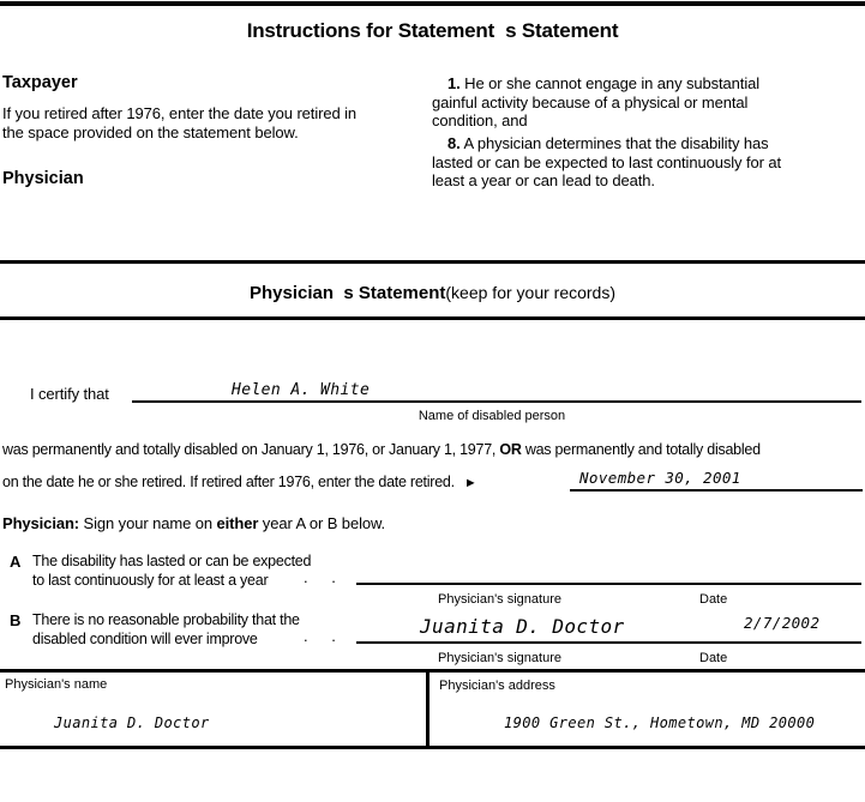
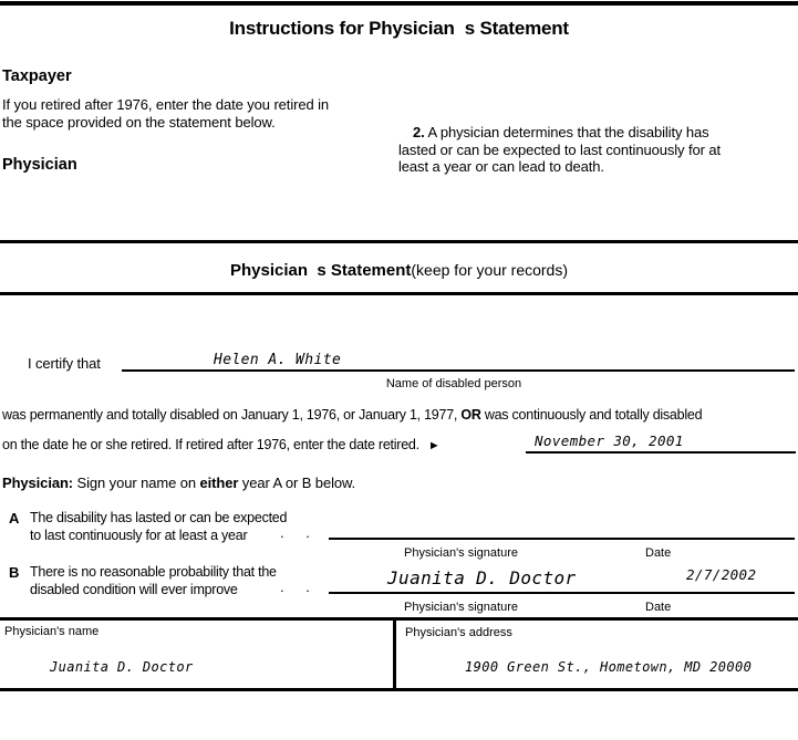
- Instructions for Statement s Statement
+ Instructions for Physician s Statement
  Taxpayer
  If you retired after 1976, enter the date you retired in
  the space provided on the statement below.
  Physician
- 1. He or she cannot engage in any substantial
- gainful activity because of a physical or mental
- condition, and
- 8. A physician determines that the disability has
+ 2. A physician determines that the disability has
  lasted or can be expected to last continuously for at
  least a year or can lead to death.
  Physician s Statement(keep for your records)
  I certify that
  Helen A. White
  Name of disabled person
- was permanently and totally disabled on January 1, 1976, or January 1, 1977, OR was permanently and totally disabled
+ was permanently and totally disabled on January 1, 1976, or January 1, 1977, OR was continuously and totally disabled
  on the date he or she retired. If retired after 1976, enter the date retired. ►
  November 30, 2001
  Physician: Sign your name on either year A or B below.
  A
  The disability has lasted or can be expected
  to last continuously for at least a year
  . .
  Physician's signature
  Date
  B
  There is no reasonable probability that the
  disabled condition will ever improve
  . .
  Juanita D. Doctor
  2/7/2002
  Physician's signature
  Date
  Physician's name
  Juanita D. Doctor
  Physician's address
  1900 Green St., Hometown, MD 20000
